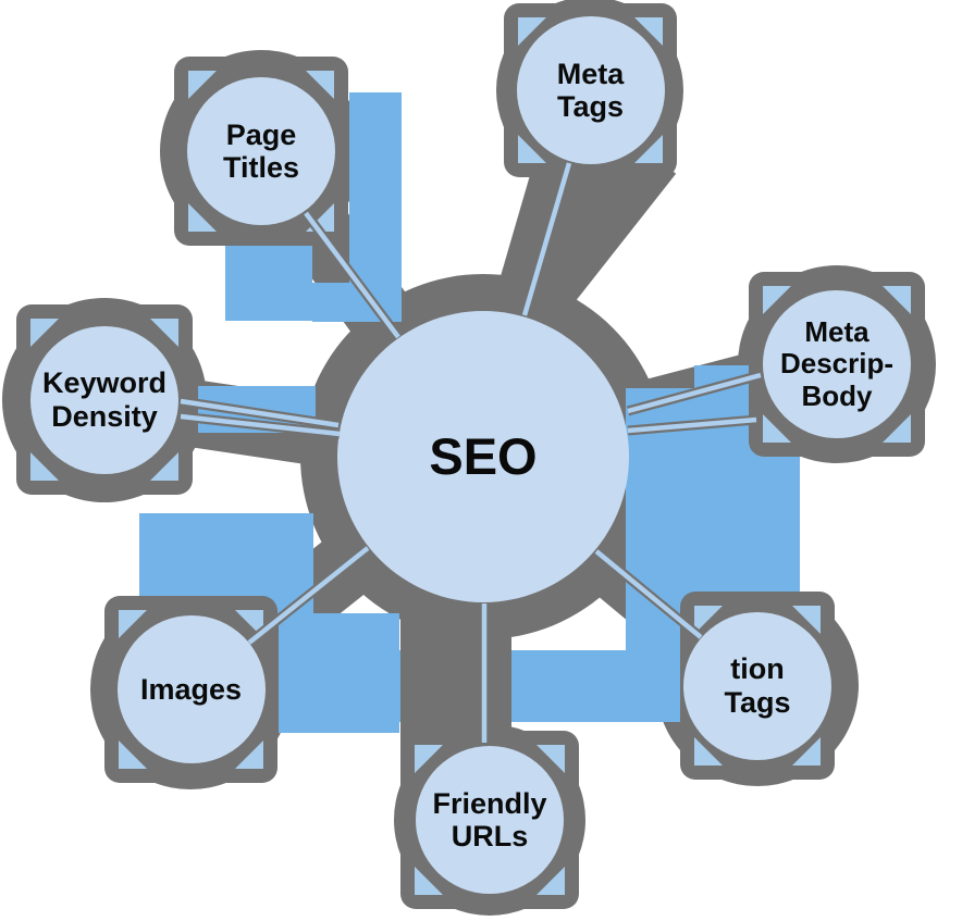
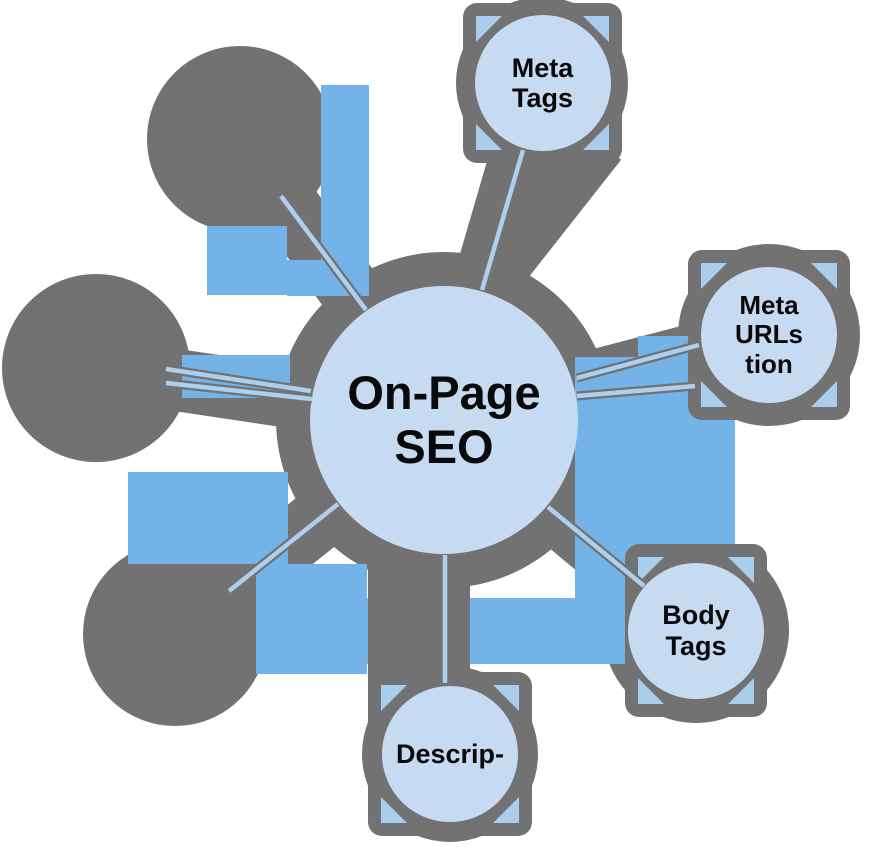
- Page
- Titles
  Meta
  Tags
  Meta
- Descrip-
+ URLs
- Body
+ tion
- Keyword
- Density
- Images
- Friendly
- URLs
+ Descrip-
- tion
+ Body
  Tags
+ On-Page
  SEO
